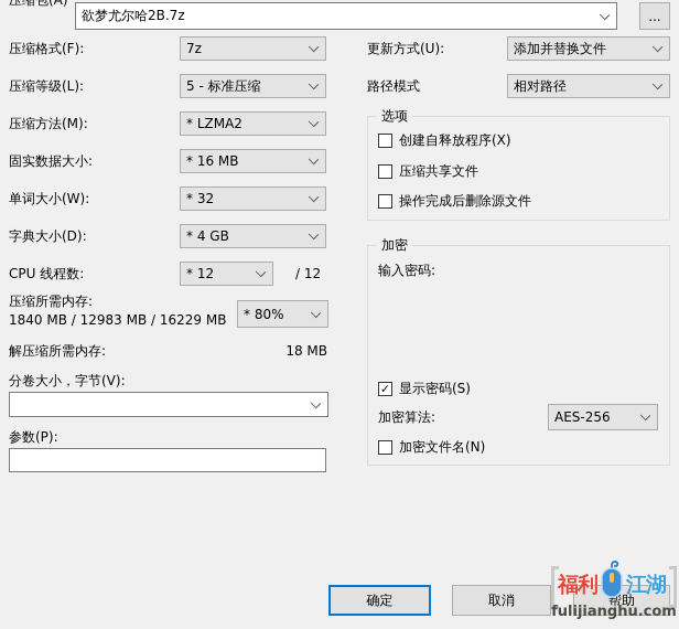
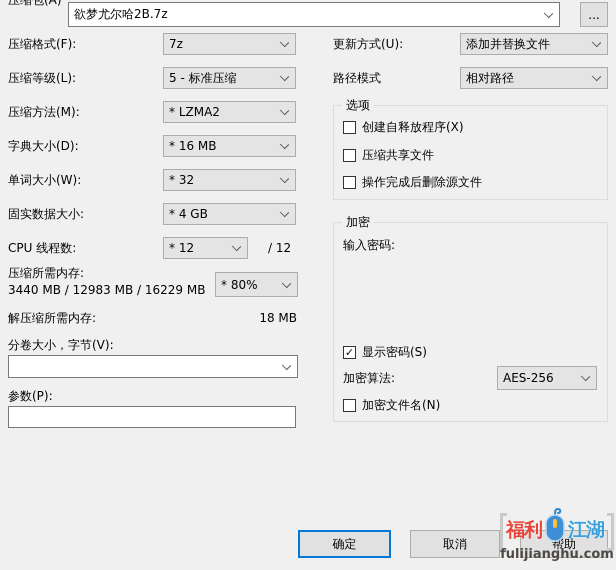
  压缩包(A)
  欲梦尤尔哈2B.7z
  ...
  压缩格式(F):
  7z
  压缩等级(L):
  5 - 标准压缩
  压缩方法(M):
  * LZMA2
- 固实数据大小:
+ 字典大小(D):
  * 16 MB
  单词大小(W):
  * 32
- 字典大小(D):
+ 固实数据大小:
  * 4 GB
  CPU 线程数:
  * 12
  / 12
  压缩所需内存:
- 1840 MB / 12983 MB / 16229 MB
+ 3440 MB / 12983 MB / 16229 MB
  * 80%
  解压缩所需内存:
  18 MB
  分卷大小，字节(V):
  参数(P):
  更新方式(U):
  添加并替换文件
  路径模式
  相对路径
  选项
  创建自释放程序(X)
  压缩共享文件
  操作完成后删除源文件
  加密
  输入密码:
  ✓
  显示密码(S)
  加密算法:
  AES-256
  加密文件名(N)
  确定
  取消
  帮助
  福利
  江湖
  fulijianghu.com
